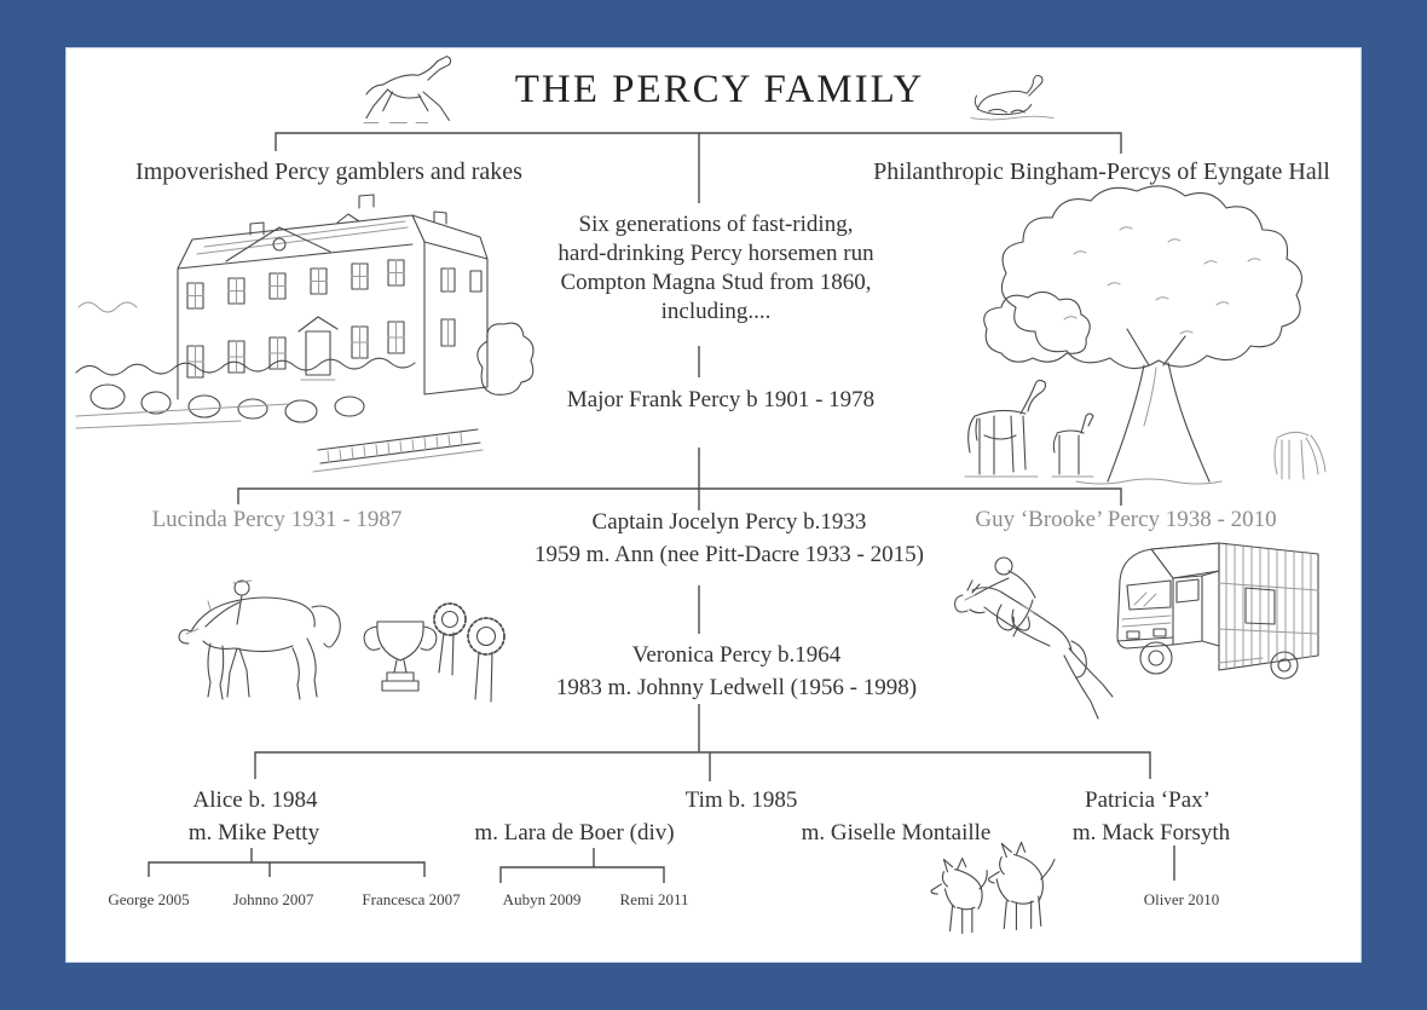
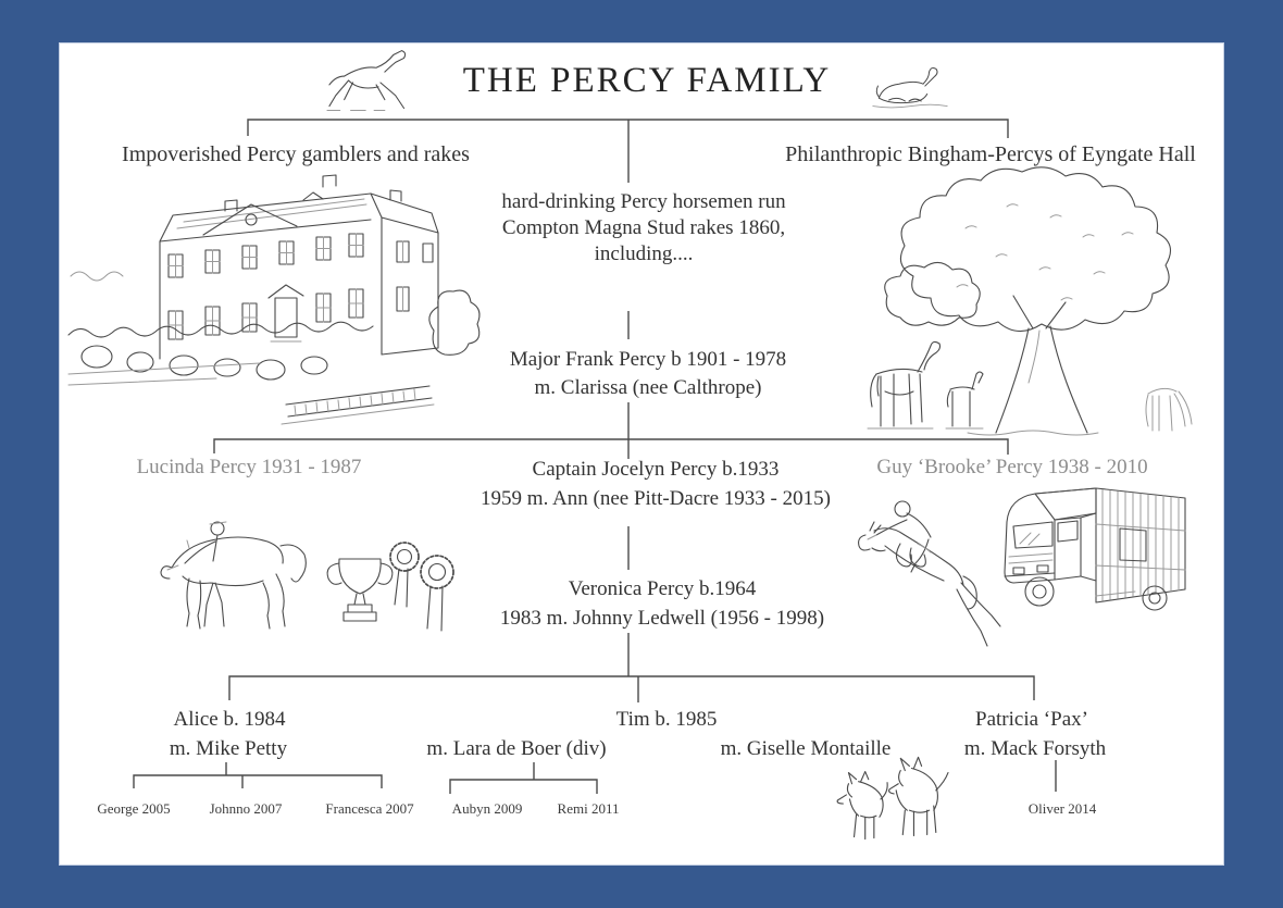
  THE PERCY FAMILY
  Impoverished Percy gamblers and rakes
  Philanthropic Bingham-Percys of Eyngate Hall
- Six generations of fast-riding,
  hard-drinking Percy horsemen run
- Compton Magna Stud from 1860,
+ Compton Magna Stud rakes 1860,
  including....
  Major Frank Percy b 1901 - 1978
+ m. Clarissa (nee Calthrope)
  Lucinda Percy 1931 - 1987
  Captain Jocelyn Percy b.1933
  1959 m. Ann (nee Pitt-Dacre 1933 - 2015)
  Guy ‘Brooke’ Percy 1938 - 2010
  Veronica Percy b.1964
  1983 m. Johnny Ledwell (1956 - 1998)
  Alice b. 1984
  m. Mike Petty
  Tim b. 1985
  m. Lara de Boer (div)
  m. Giselle Montaille
  Patricia ‘Pax’
  m. Mack Forsyth
  George 2005
  Johnno 2007
  Francesca 2007
  Aubyn 2009
  Remi 2011
- Oliver 2010
+ Oliver 2014
